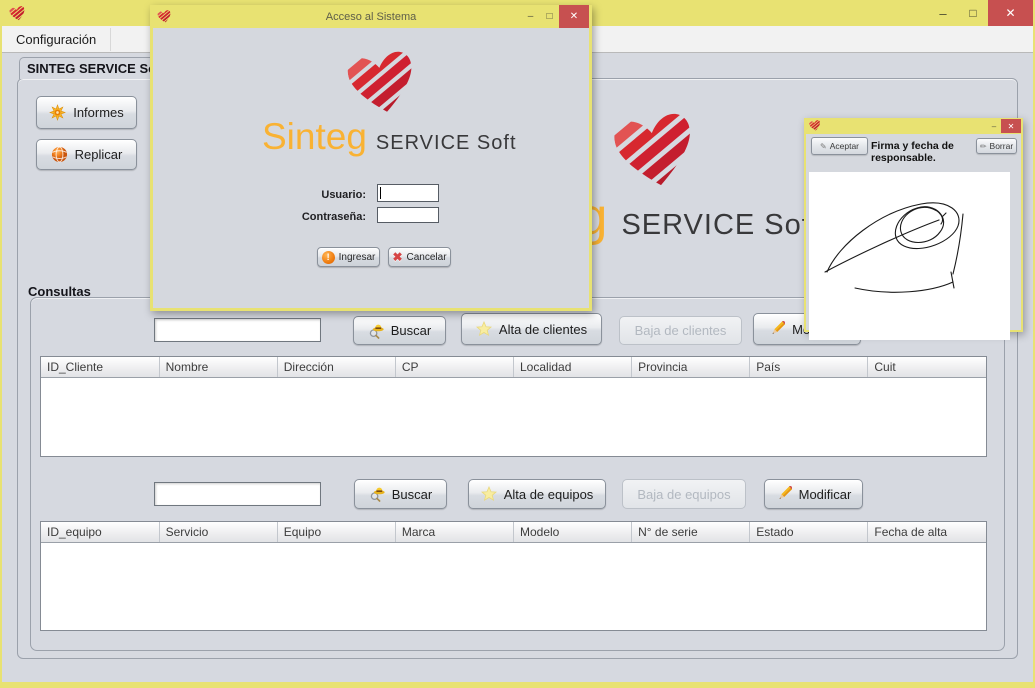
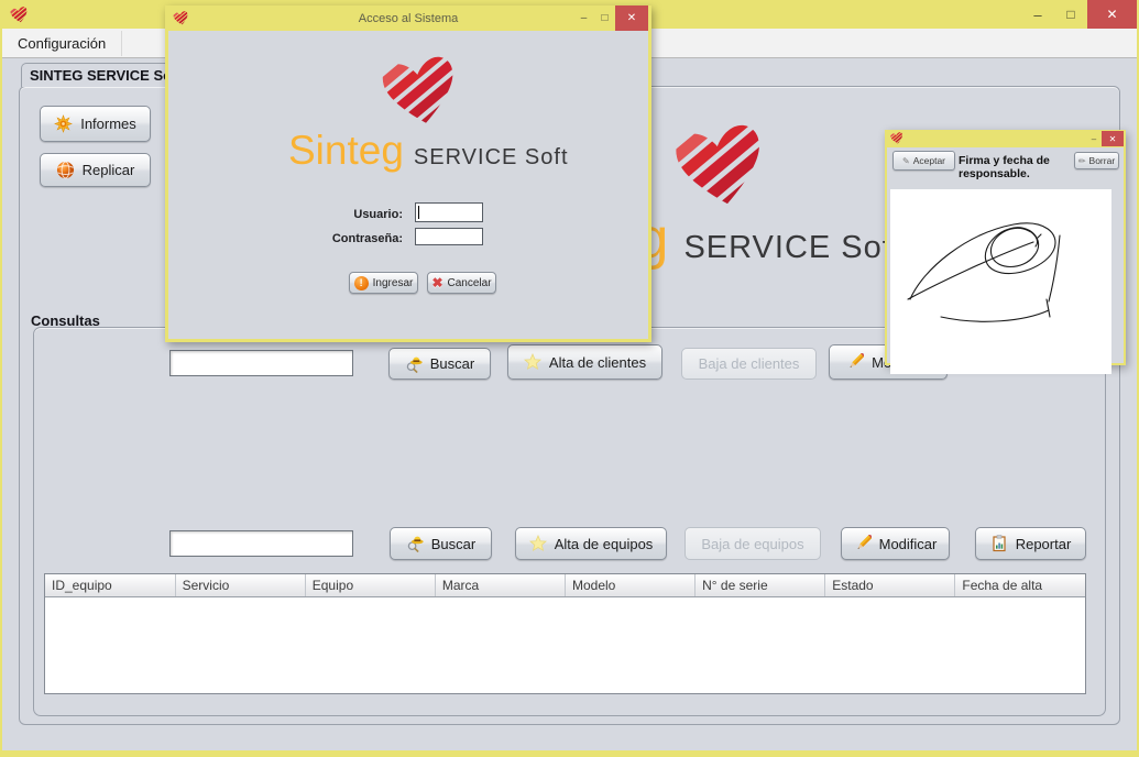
  –
  □
  ✕
  Configuración
  SINTEG SERVICE S
  Informes
  Replicar
  SERVICE So
  Consultas
  Buscar
  Alta de clientes
  Baja de clientes
- ID_Cliente	Nombre	Dirección	CP	Localidad	Provincia	País	Cuit
  Buscar
  Alta de equipos
  Baja de equipos
  Modificar
+ Reportar
  ID_equipo	Servicio	Equipo	Marca	Modelo	N° de serie	Estado	Fecha de alta
  Acceso al Sistema
  –
  □
  ✕
  Sinteg
  SERVICE Soft
  Usuario:
  Contraseña:
  !
  Ingresar
  ✖
  Cancelar
  –
  ✕
  ✎
  Aceptar
  Firma y fecha de responsable.
  ✏
  Borrar
